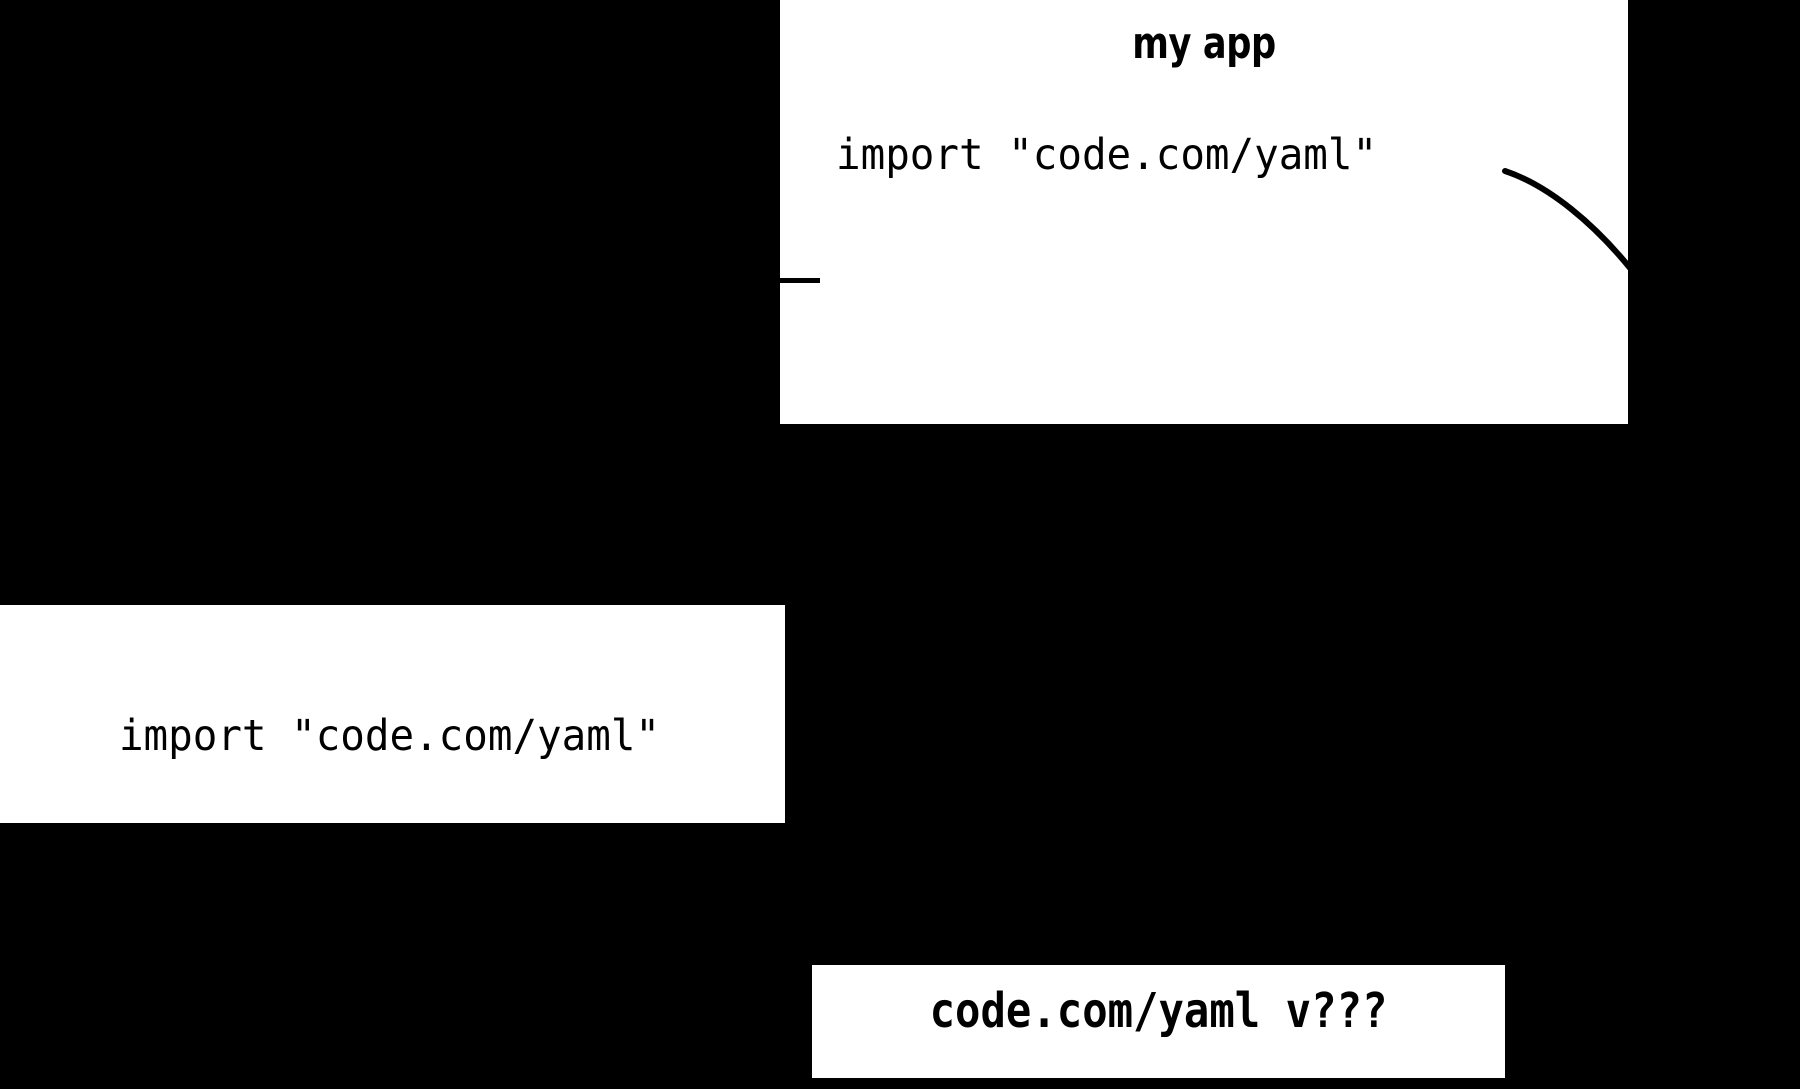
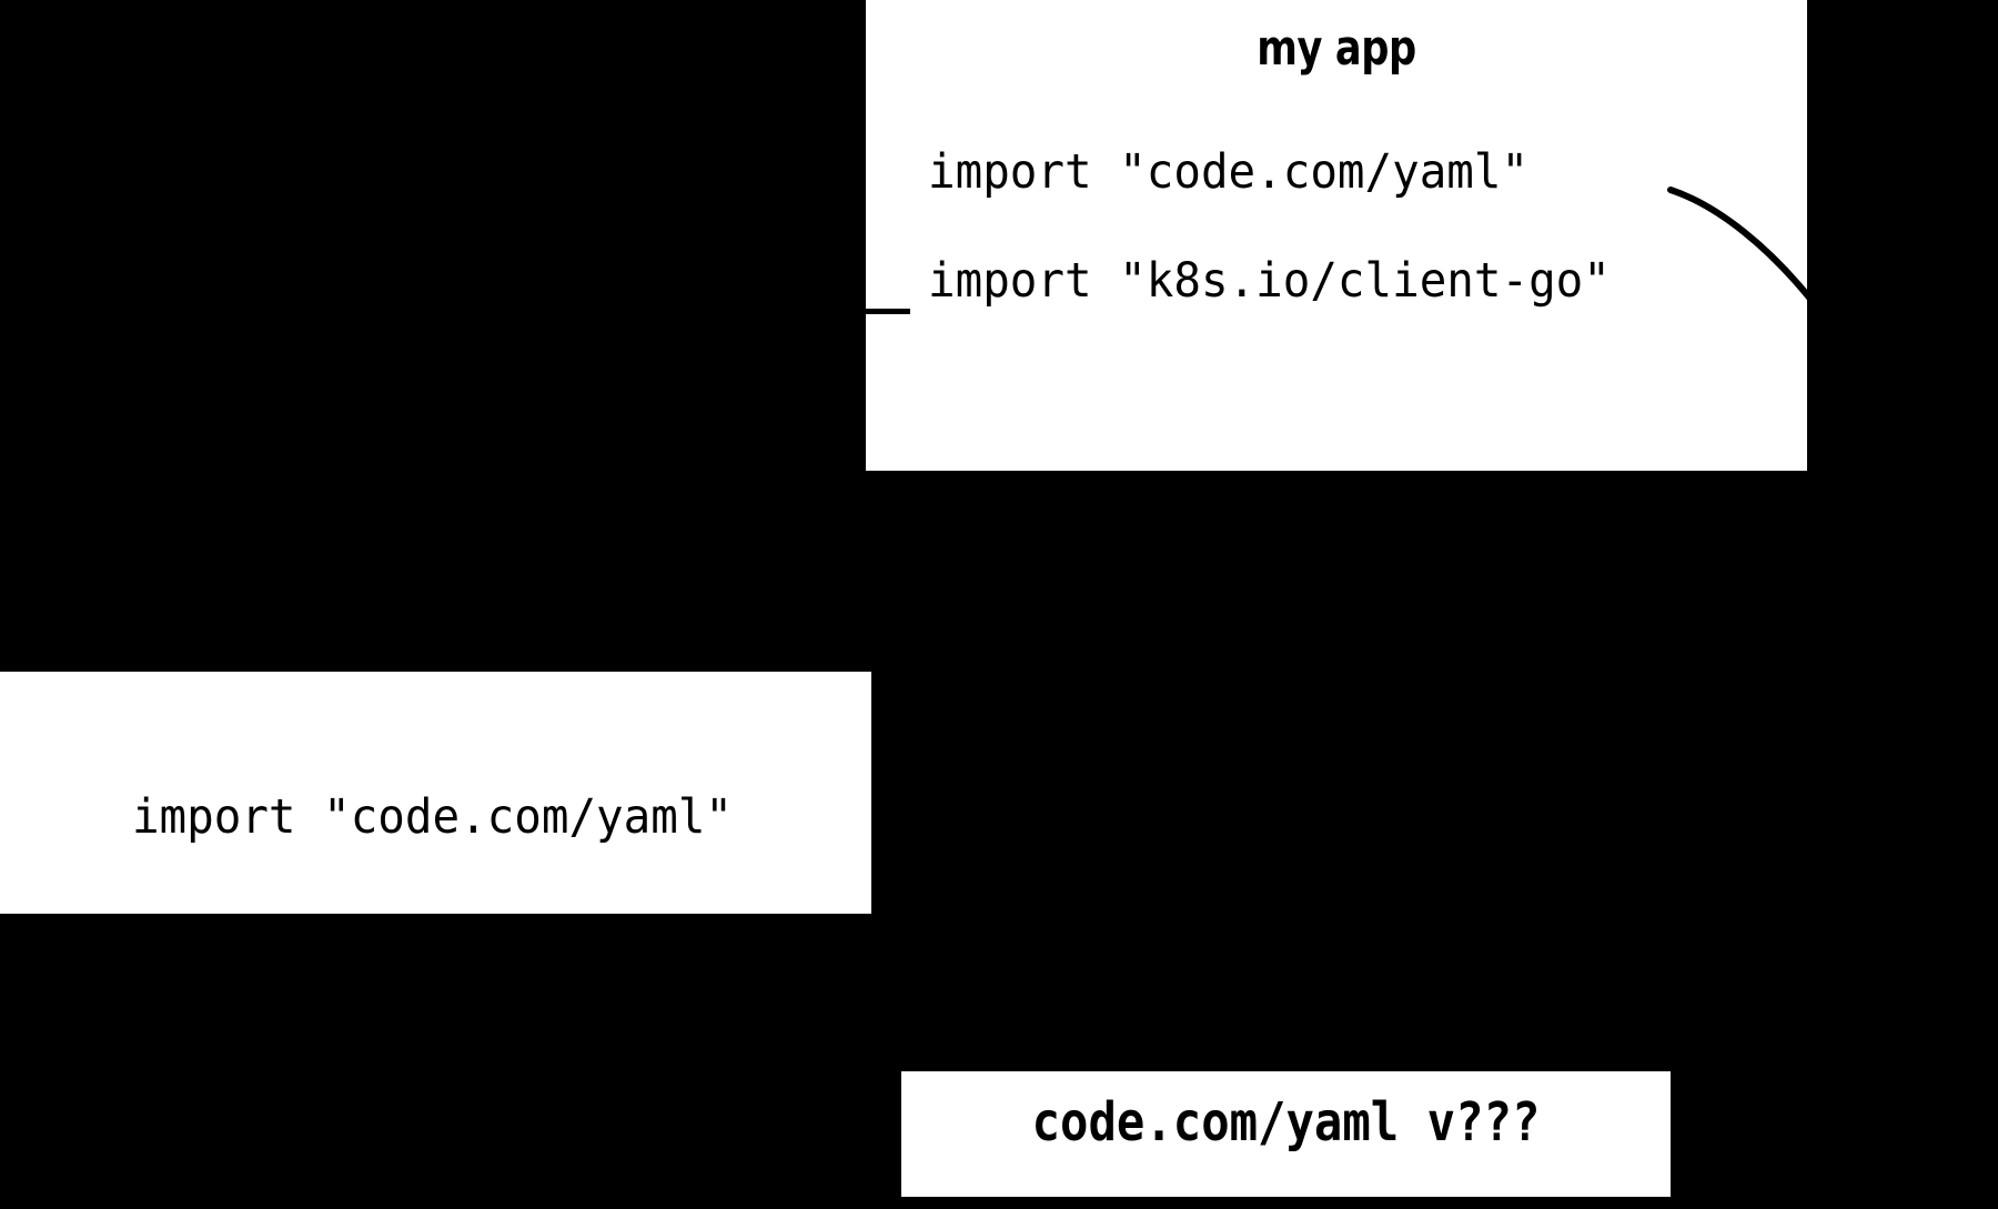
  my app
  import "code.com/yaml"
+ import "k8s.io/client-go"
  import "code.com/yaml"
  code.com/yaml v???
